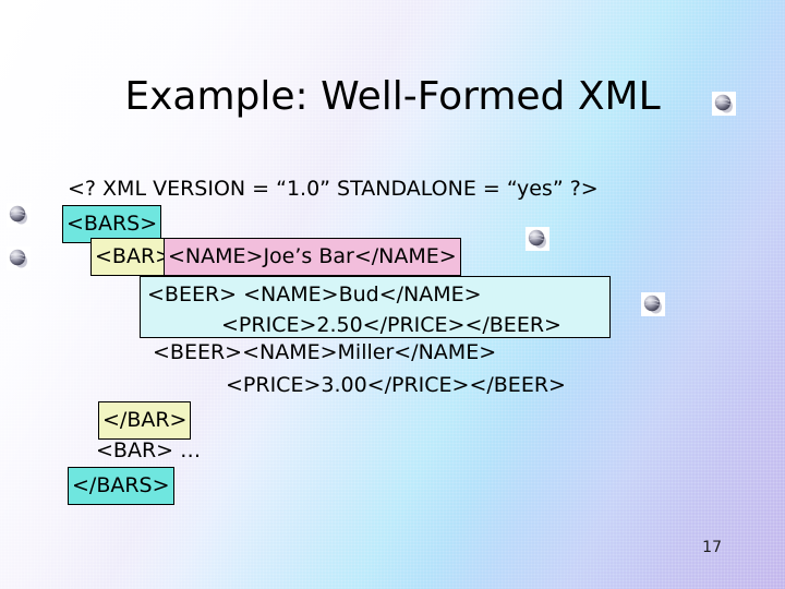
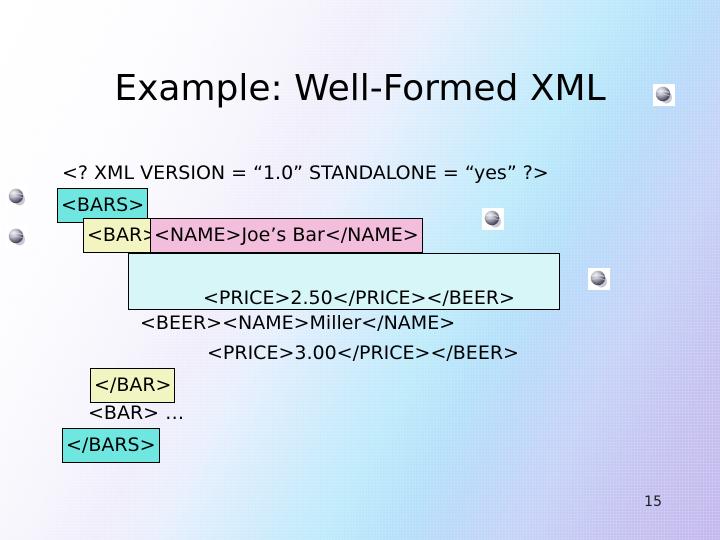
  Example: Well-Formed XML
  <? XML VERSION = “1.0” STANDALONE = “yes” ?>
  <BARS>
  <BAR
  <NAME>Joe’s Bar</NAME>
  <BEER><NAME>Miller</NAME>
  <PRICE>3.00</PRICE></BEER>
  </BAR>
  <BAR> …
  </BARS>
- <BEER> <NAME>Bud</NAME>
  <PRICE>2.50</PRICE></BEER>
- 17
+ 15
